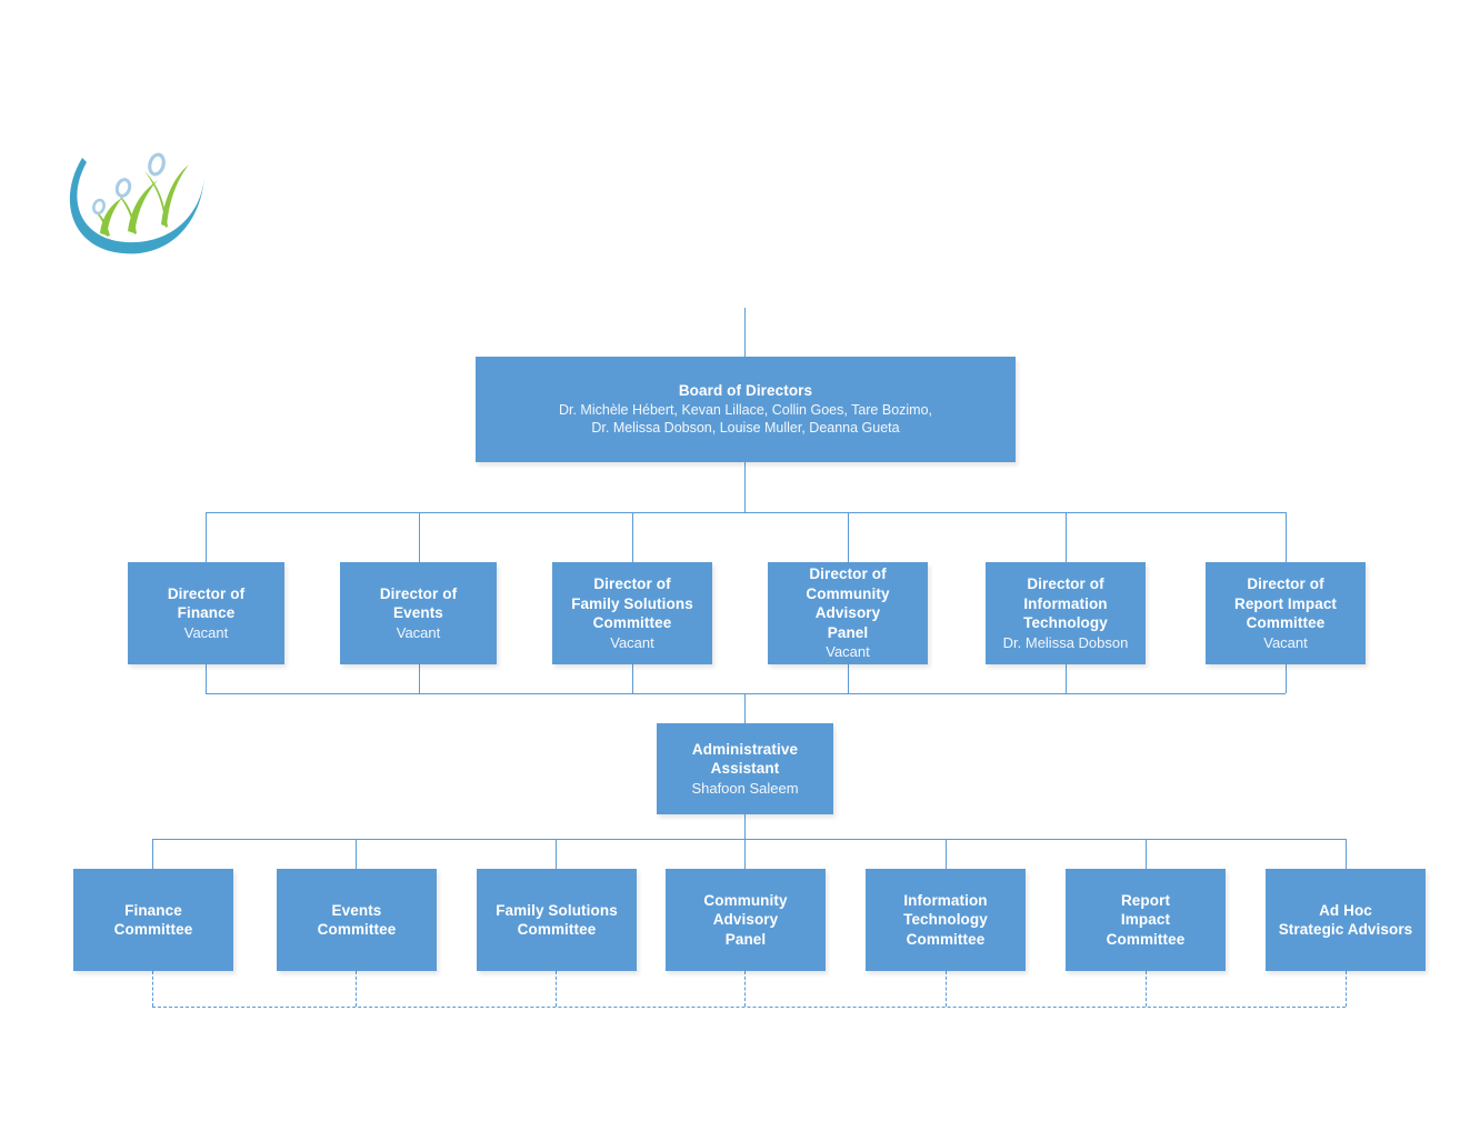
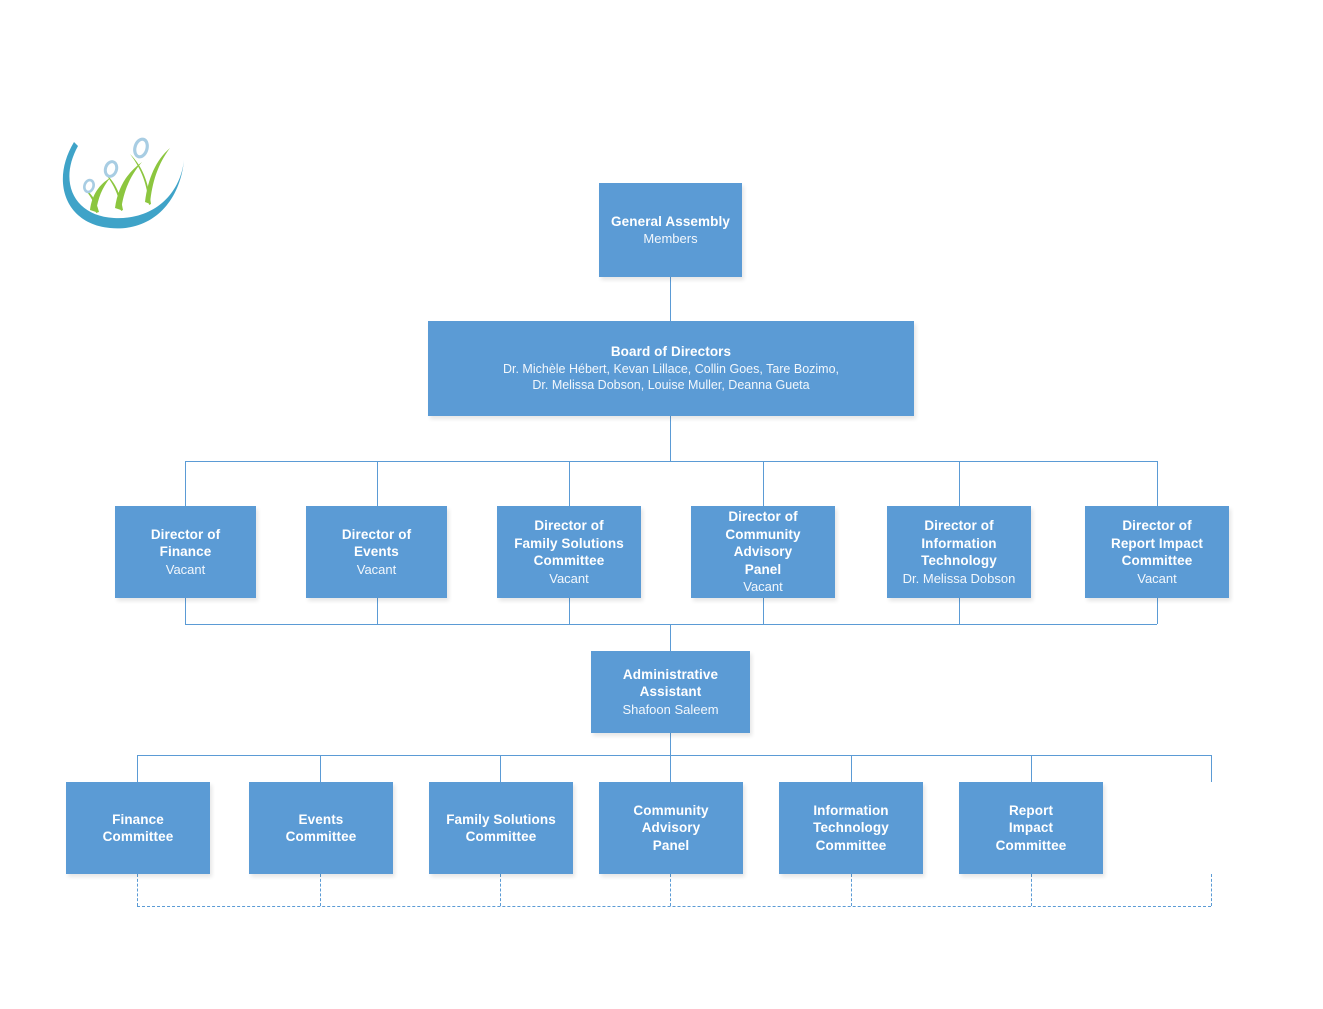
+ General Assembly
+ Members
  Board of Directors
  Dr. Michèle Hébert, Kevan Lillace, Collin Goes, Tare Bozimo,
  Dr. Melissa Dobson, Louise Muller, Deanna Gueta
  Director of
  Finance
  Vacant
  Director of
  Events
  Vacant
  Director of
  Family Solutions
  Committee
  Vacant
  Director of
  Community Advisory
  Panel
  Vacant
  Director of
  Information
  Technology
  Dr. Melissa Dobson
  Director of
  Report Impact
  Committee
  Vacant
  Administrative Assistant
  Shafoon Saleem
  Finance
  Committee
  Events
  Committee
  Family Solutions
  Committee
  Community
  Advisory
  Panel
  Information
  Technology
  Committee
  Report
  Impact
  Committee
- Ad Hoc
- Strategic Advisors
